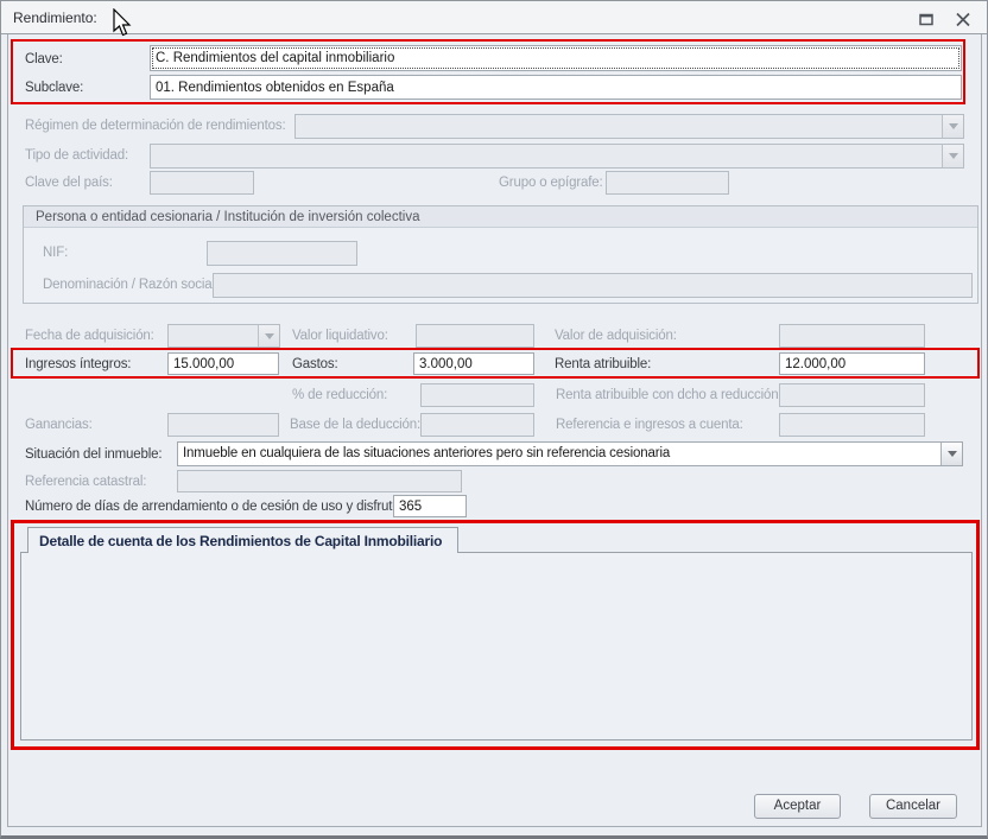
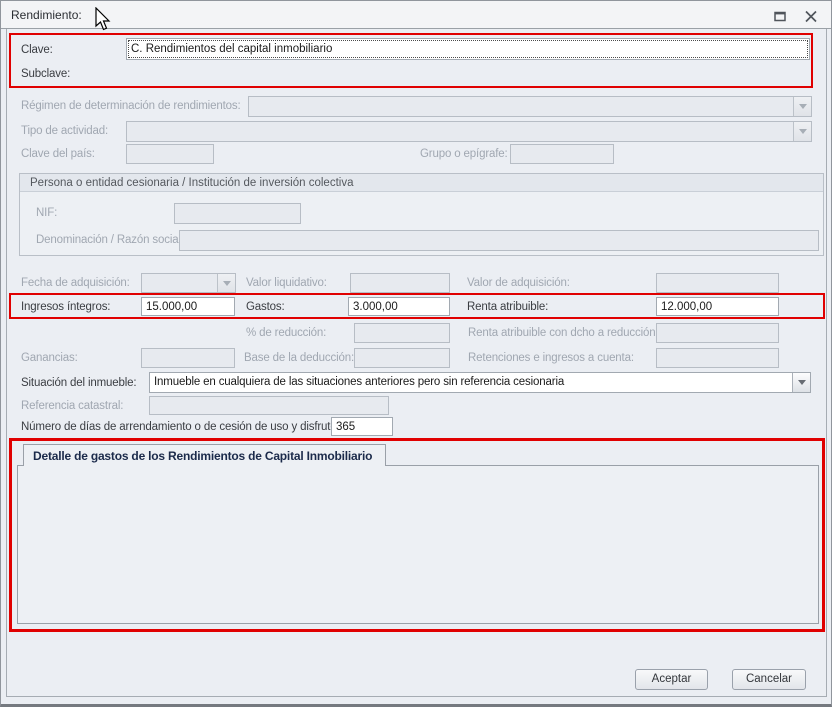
  Rendimiento:
  Clave:
  C. Rendimientos del capital inmobiliario
  Subclave:
- 01. Rendimientos obtenidos en España
  Régimen de determinación de rendimientos:
  Tipo de actividad:
  Clave del país:
  Grupo o epígrafe:
  Persona o entidad cesionaria / Institución de inversión colectiva
  NIF:
  Denominación / Razón socia
  Fecha de adquisición:
  Valor liquidativo:
  Valor de adquisición:
  Ingresos íntegros:
  15.000,00
  Gastos:
  3.000,00
  Renta atribuible:
  12.000,00
  % de reducción:
  Renta atribuible con dcho a reducción
  Ganancias:
  Base de la deducción:
- Referencia e ingresos a cuenta:
+ Retenciones e ingresos a cuenta:
  Situación del inmueble:
  Inmueble en cualquiera de las situaciones anteriores pero sin referencia cesionaria
  Referencia catastral:
  Número de días de arrendamiento o de cesión de uso y disfrut
  365
- Detalle de cuenta de los Rendimientos de Capital Inmobiliario
+ Detalle de gastos de los Rendimientos de Capital Inmobiliario
  Aceptar
  Cancelar
